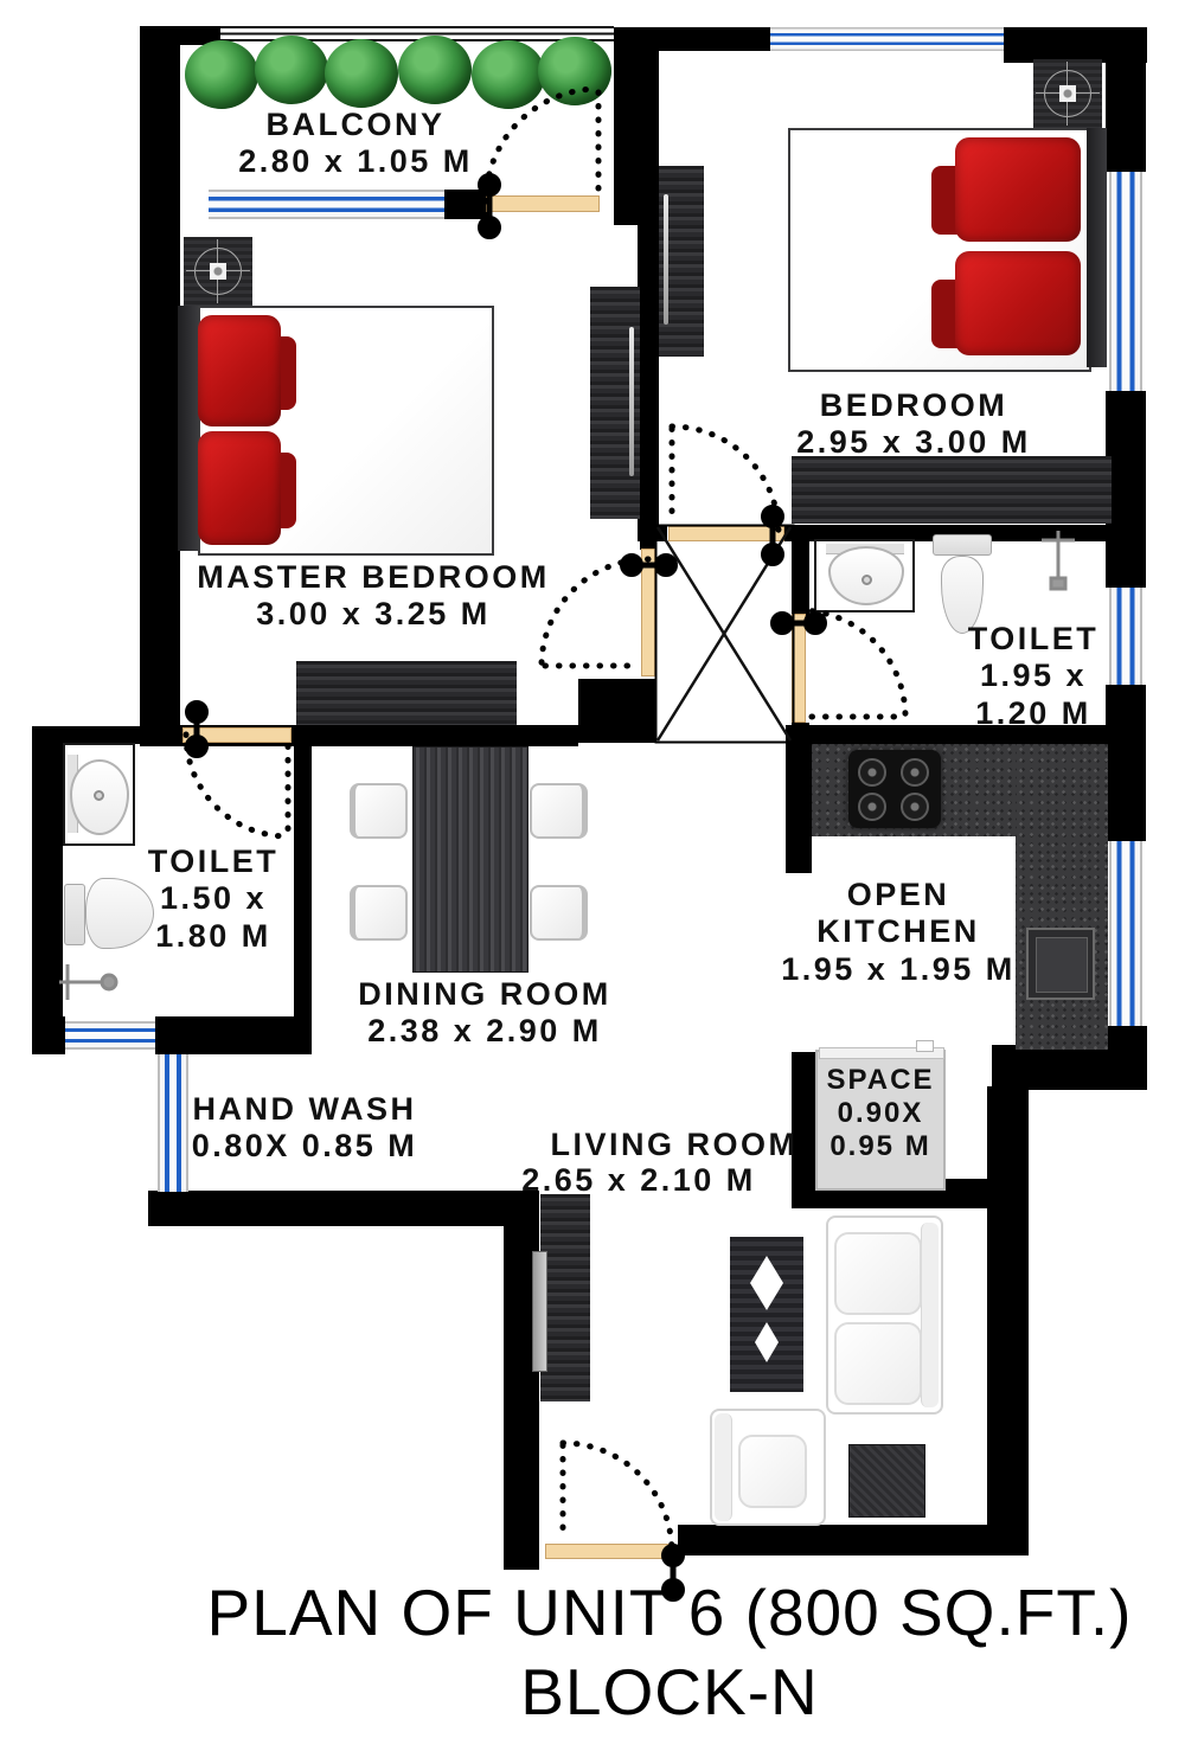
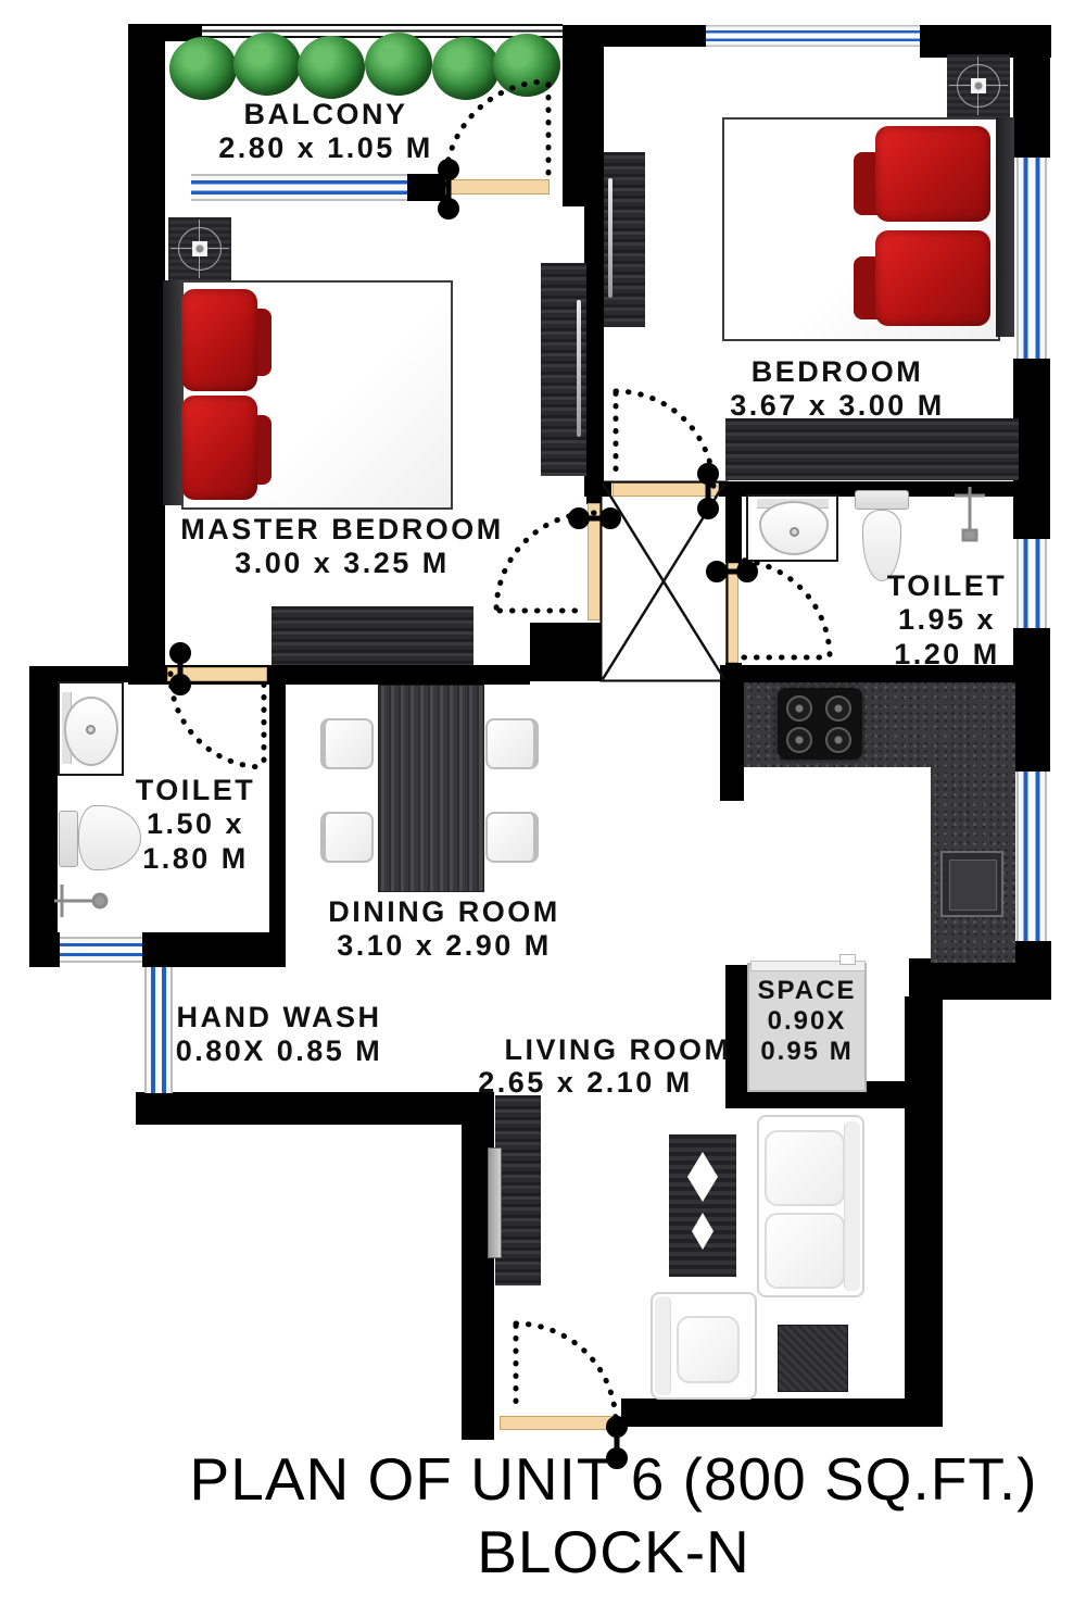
  BALCONY
  2.80 x 1.05 M
  MASTER BEDROOM
  3.00 x 3.25 M
  BEDROOM
- 2.95 x 3.00 M
+ 3.67 x 3.00 M
  TOILET
  1.95 x
  1.20 M
  TOILET
  1.50 x
  1.80 M
  DINING ROOM
- 2.38 x 2.90 M
+ 3.10 x 2.90 M
- OPEN
- KITCHEN
- 1.95 x 1.95 M
  SPACE
  0.90X
  0.95 M
  HAND WASH
  0.80X 0.85 M
  LIVING ROOM
  2.65 x 2.10 M
  PLAN OF UNIT 6 (800 SQ.FT.)
  BLOCK-N
